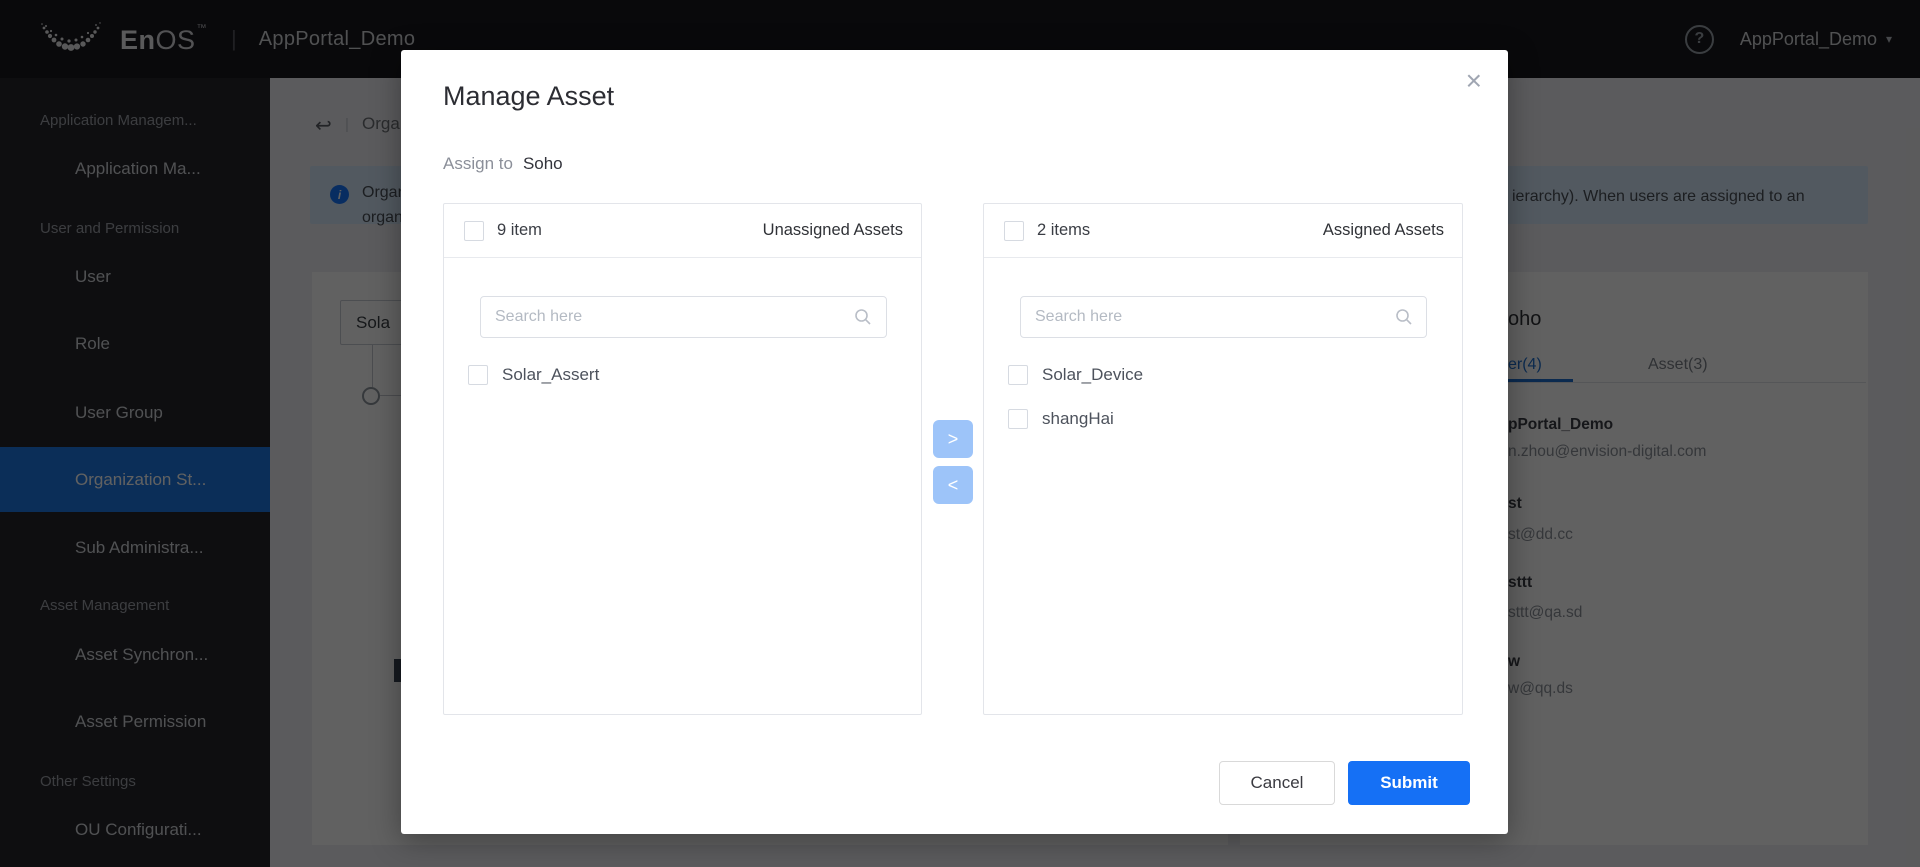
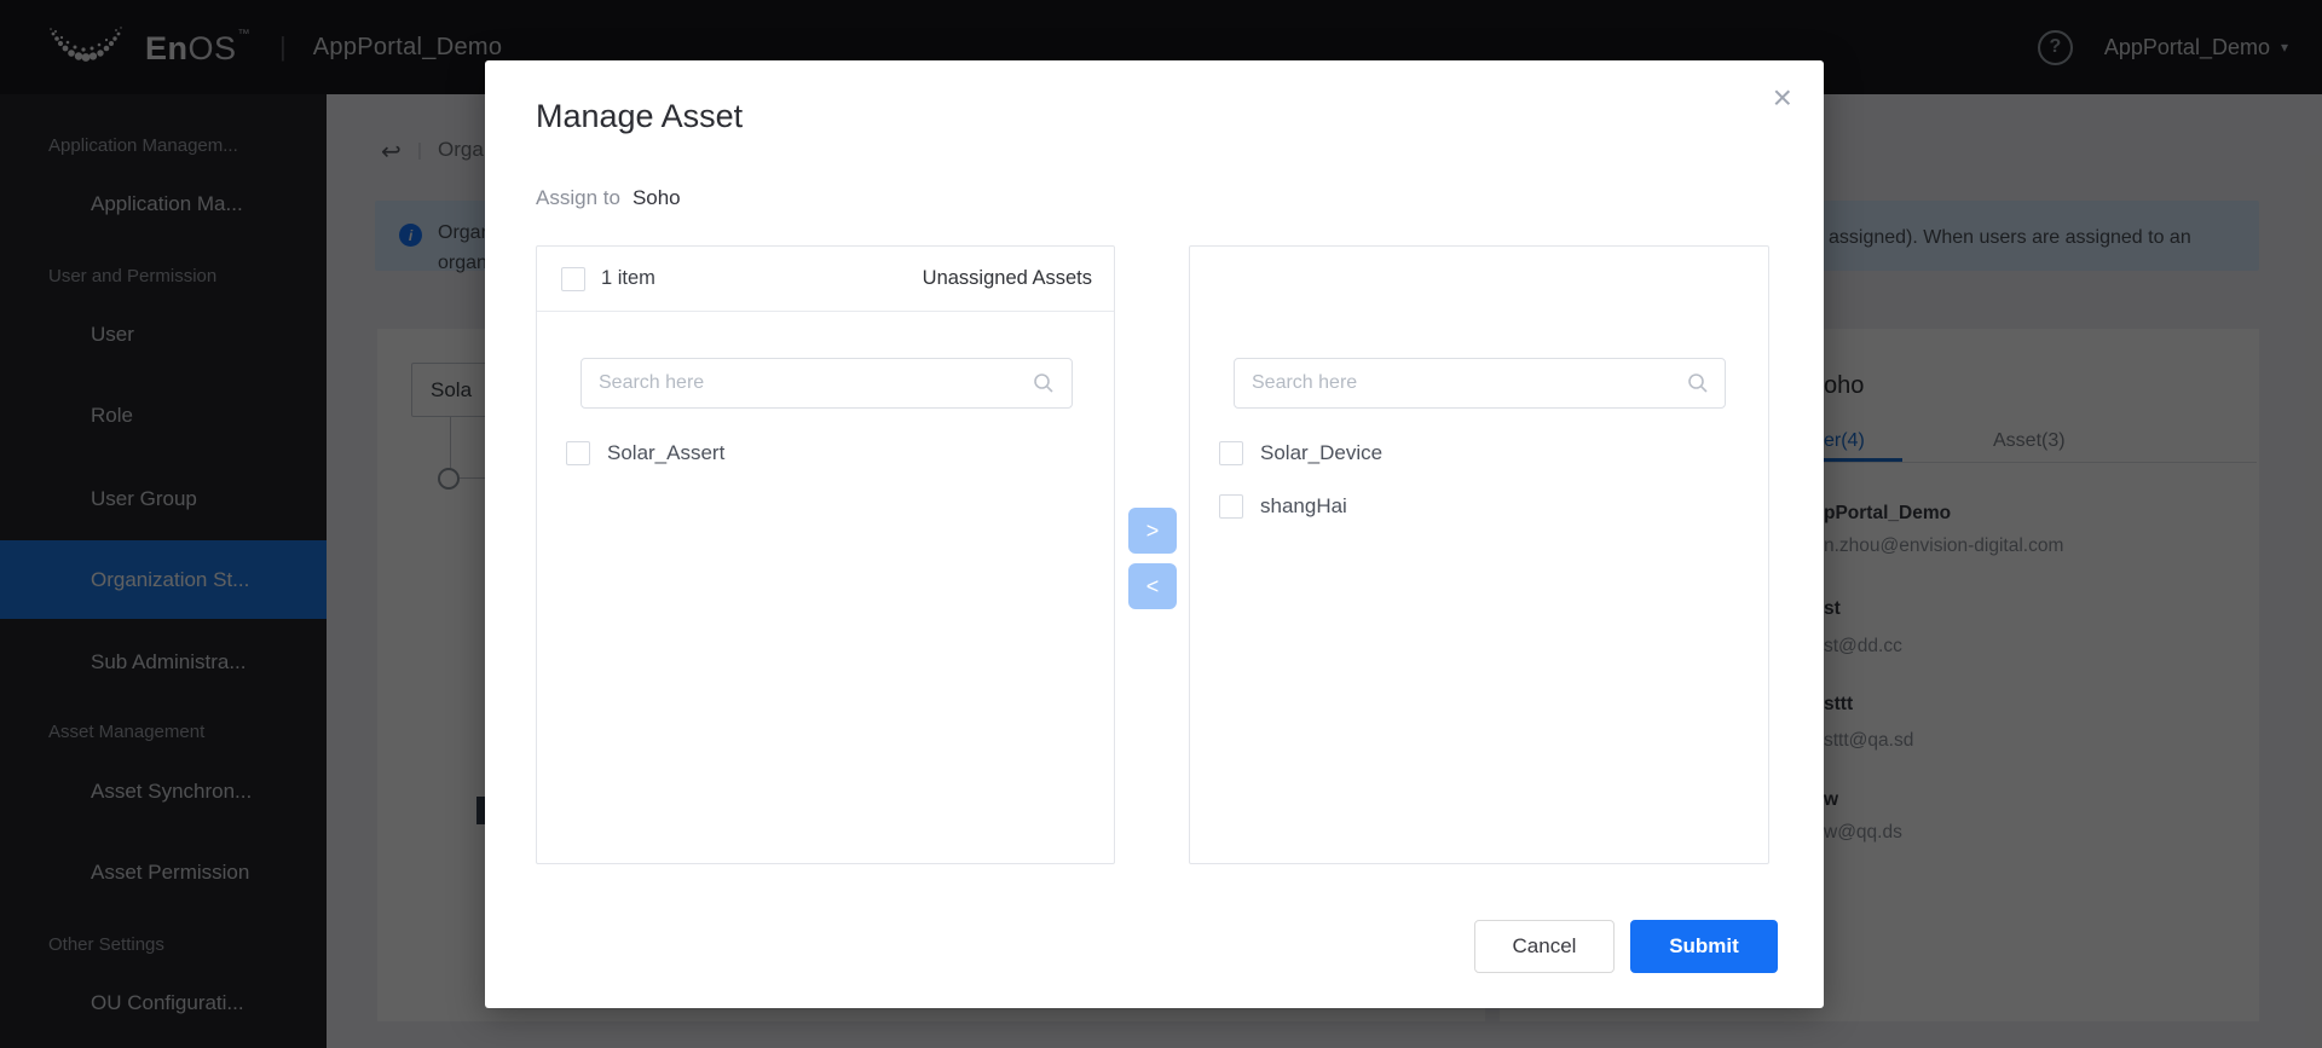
  EnOS™
  |
  AppPortal_Demo
  ?
  AppPortal_Demo
  ▾
  Application Managem...
  Application Ma...
  User and Permission
  User
  Role
  User Group
  Organization St...
  Sub Administra...
  Asset Management
  Asset Synchron...
  Asset Permission
  Other Settings
  OU Configurati...
  ↩
  Orga
  i
  Orga
  organ
- ierarchy). When users are assigned to an
+ assigned). When users are assigned to an
  Sola
  oho
  er(4)
  Asset(3)
  pPortal_Demo
  n.zhou@envision-digital.com
  st
  st@dd.cc
  sttt
  sttt@qa.sd
  w
  w@qq.ds
  Manage Asset
  ×
  Assign to Soho
- 9 item
+ 1 item
  Unassigned Assets
  Search here
  Solar_Assert
  >
  <
- 2 items
- Assigned Assets
  Search here
  Solar_Device
  shangHai
  Cancel
  Submit
